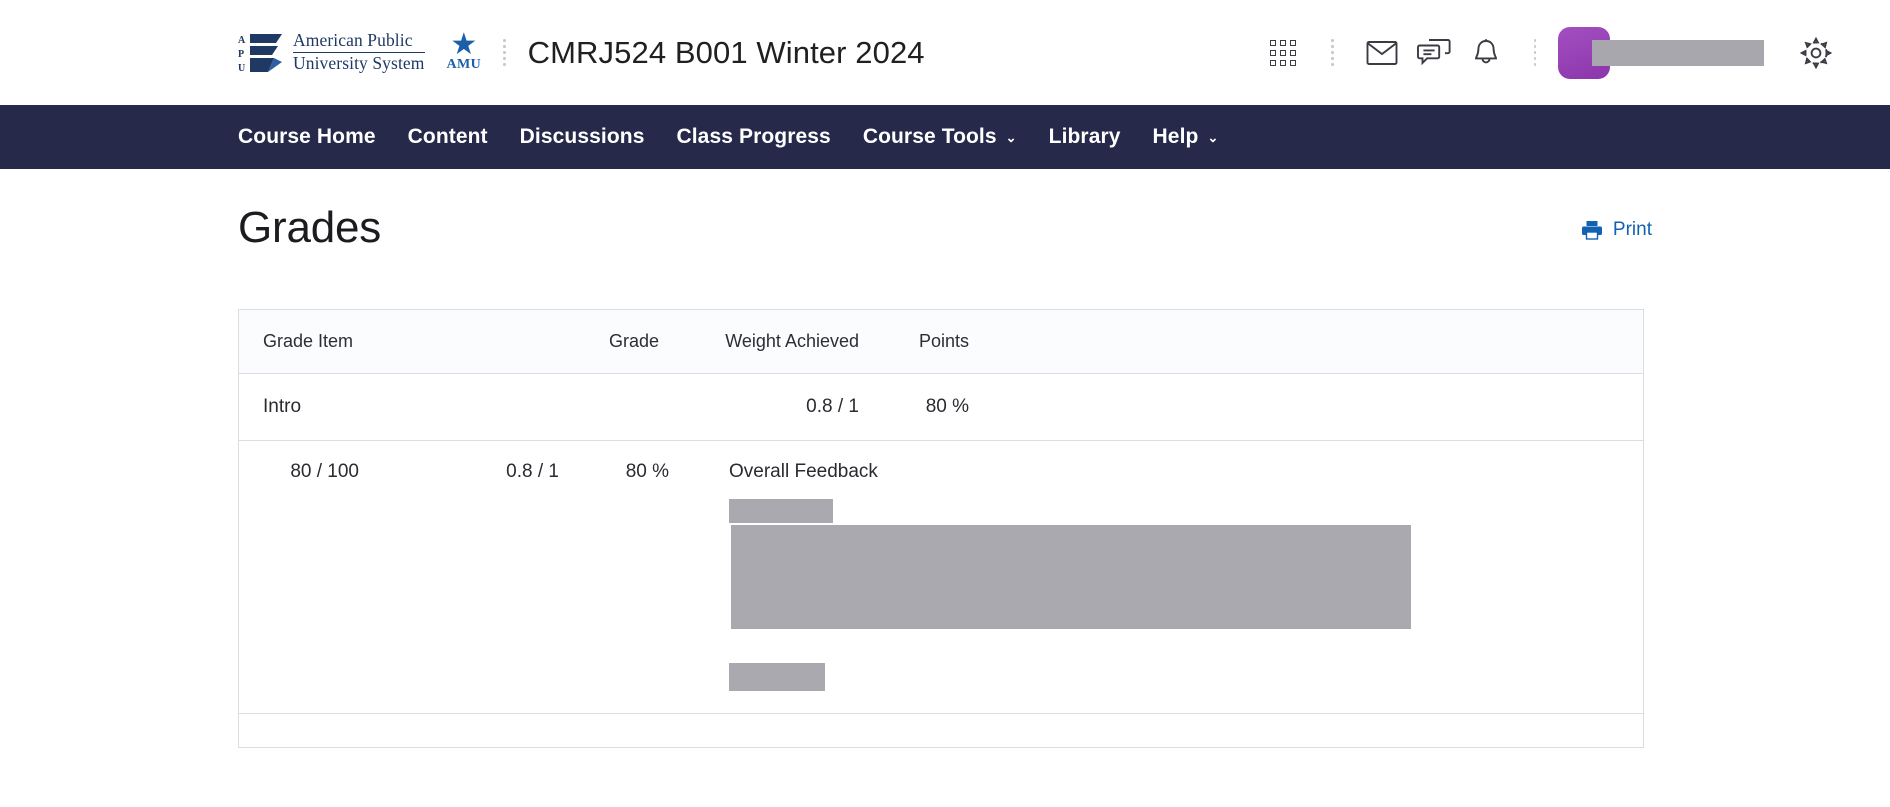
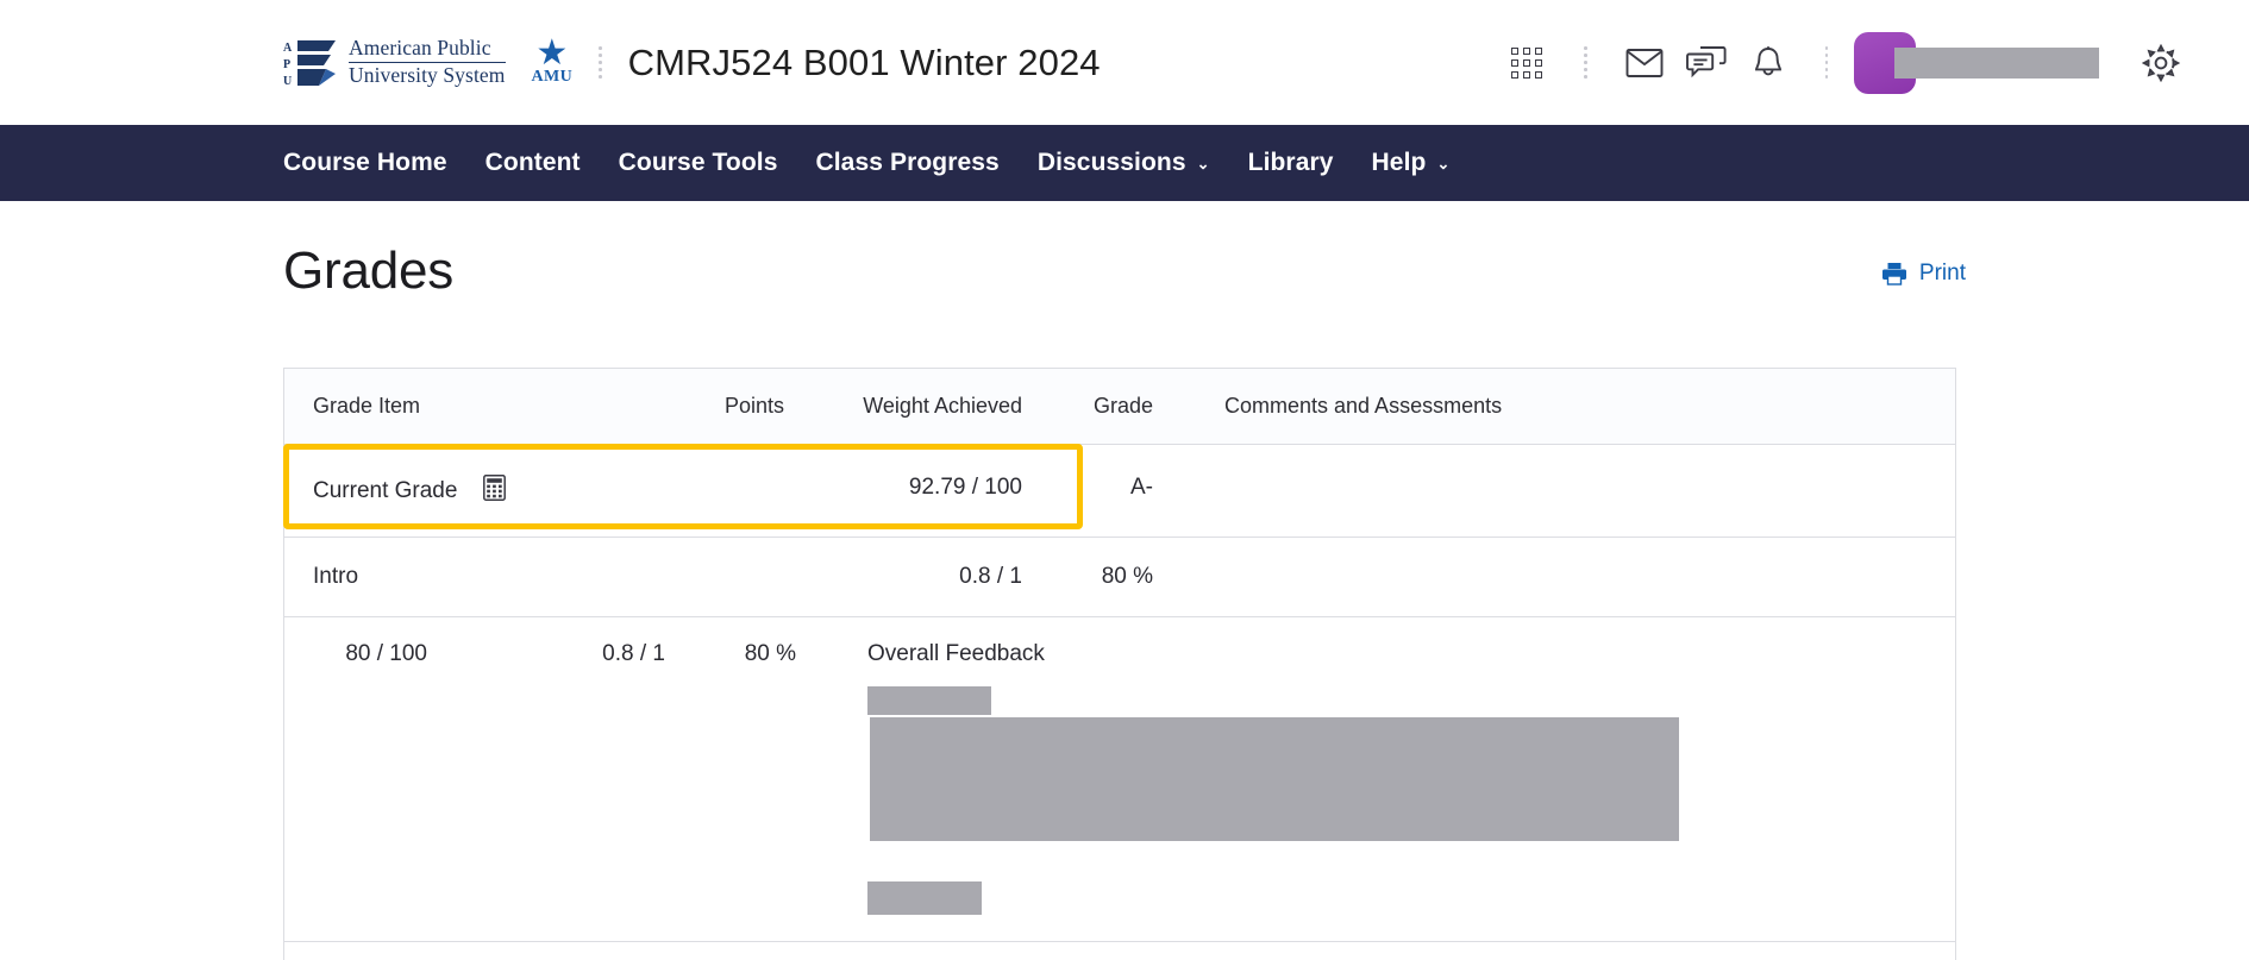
  A
  P
  U
  American Public
  University System
  ★
  AMU
  CMRJ524 B001 Winter 2024
  Course Home
  Content
- Discussions
+ Course Tools
  Class Progress
- Course Tools
+ Discussions
  ⌄
  Library
  Help
  ⌄
  Grades
  Print
  Grade Item
- Grade
+ Points
  Weight Achieved
- Points
+ Grade
+ Comments and Assessments
+ Current Grade
+ 92.79 / 100
+ A-
  Intro
  0.8 / 1
  80 %
  80 / 100
  0.8 / 1
  80 %
  Overall Feedback
